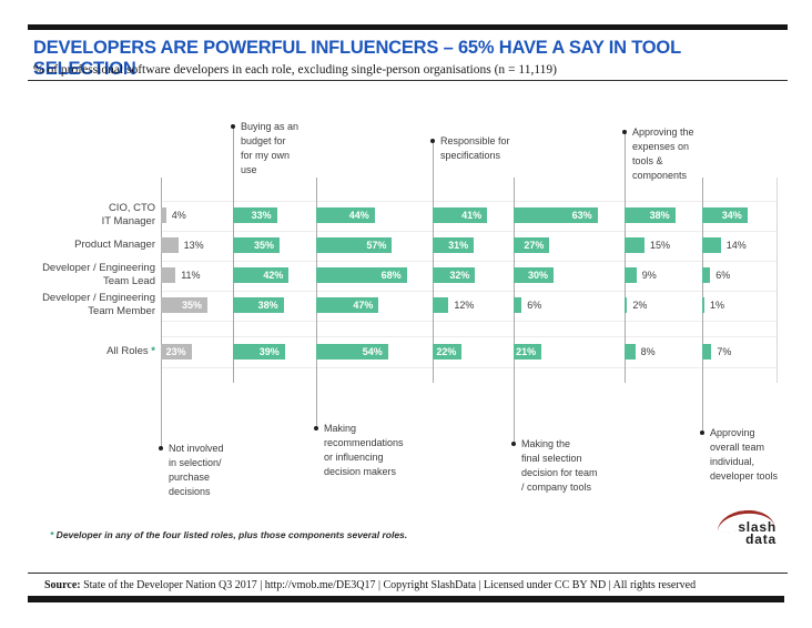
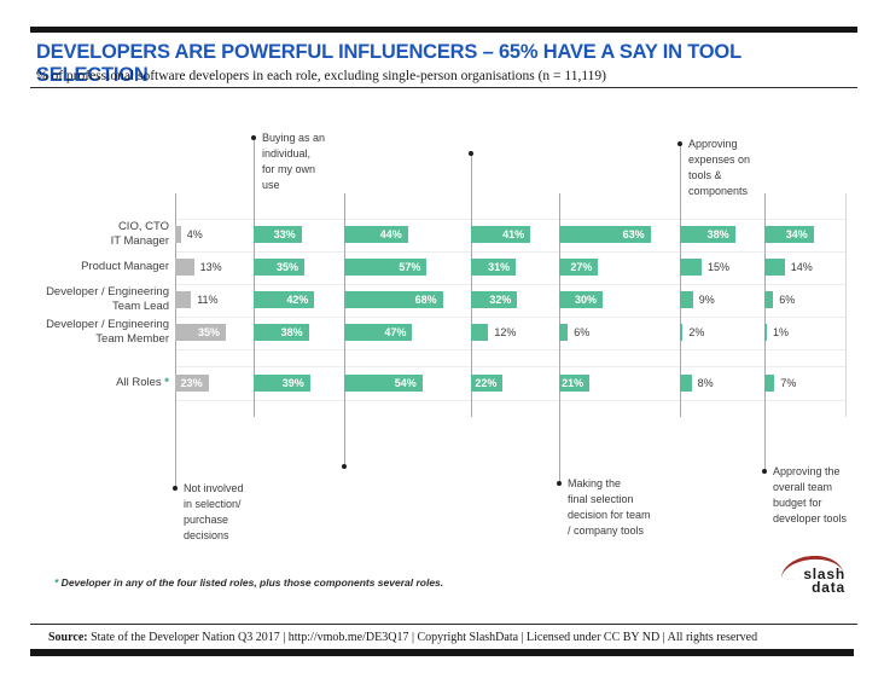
  DEVELOPERS ARE POWERFUL INFLUENCERS – 65% HAVE A SAY IN TOOL SELECTION
  % of professional software developers in each role, excluding single-person organisations (n = 11,119)
  CIO, CTO
  IT Manager
  Product Manager
  Developer / Engineering
  Team Lead
  Developer / Engineering
  Team Member
  All Roles *
  Not involved
  in selection/
  purchase
  decisions
  4%
  13%
  11%
  35%
  23%
  Buying as an
- budget for
+ individual,
  for my own
  use
  33%
  35%
  42%
  38%
  39%
- Making
- recommendations
- or influencing
- decision makers
  44%
  57%
  68%
  47%
  54%
- Responsible for
- specifications
  41%
  31%
  32%
  12%
  22%
  Making the
  final selection
  decision for team
  / company tools
  63%
  27%
  30%
  6%
  21%
- Approving the
+ Approving
  expenses on
  tools &
  components
  38%
  15%
  9%
  2%
  8%
- Approving
+ Approving the
  overall team
- individual,
+ budget for
  developer tools
  34%
  14%
  6%
  1%
  7%
  * Developer in any of the four listed roles, plus those components several roles.
  slash
  data
  Source: State of the Developer Nation Q3 2017 | http://vmob.me/DE3Q17 | Copyright SlashData | Licensed under CC BY ND | All rights reserved
